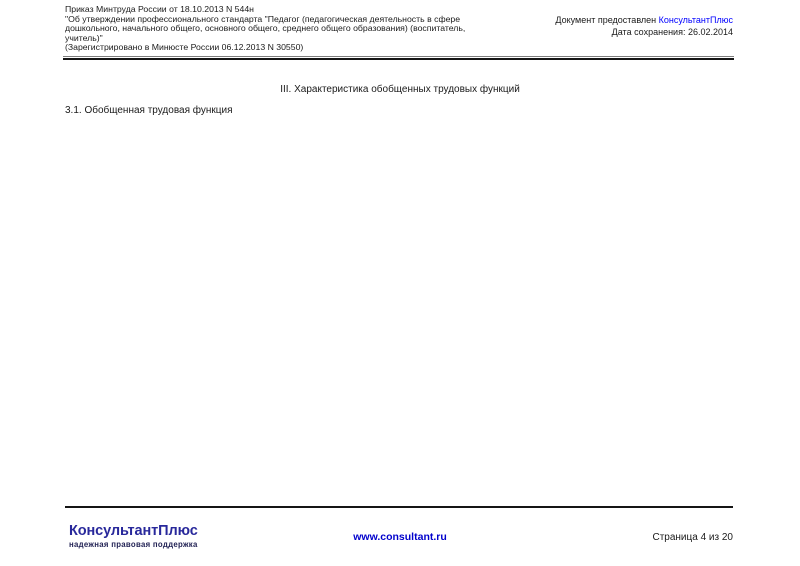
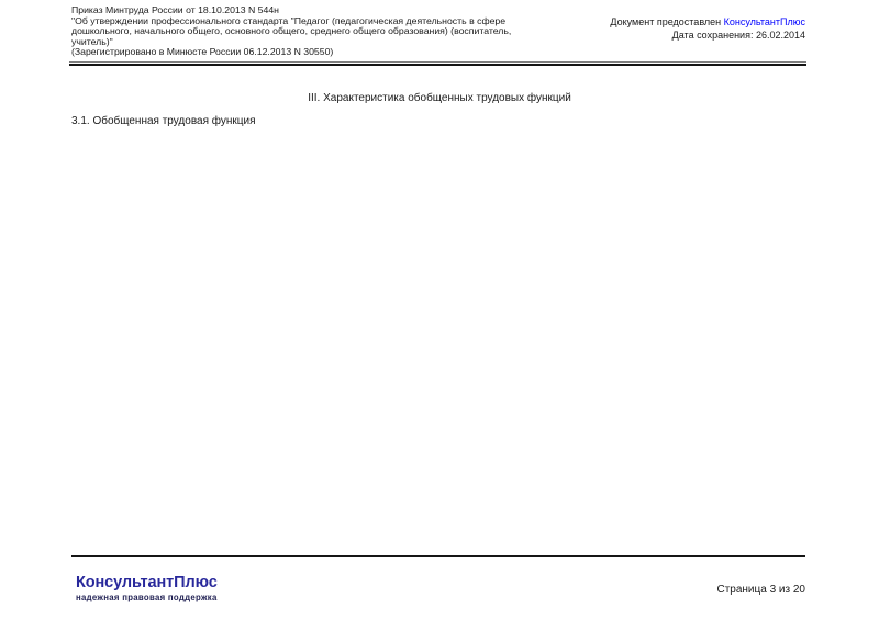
  Приказ Минтруда России от 18.10.2013 N 544н
  "Об утверждении профессионального стандарта "Педагог (педагогическая деятельность в сфере
  дошкольного, начального общего, основного общего, среднего общего образования) (воспитатель,
  учитель)"
  (Зарегистрировано в Минюсте России 06.12.2013 N 30550)
  Документ предоставлен КонсультантПлюс
  Дата сохранения: 26.02.2014
  III. Характеристика обобщенных трудовых функций
  3.1. Обобщенная трудовая функция
  КонсультантПлюс
  надежная правовая поддержка
- www.consultant.ru
- Страница 4 из 20
+ Страница 3 из 20
